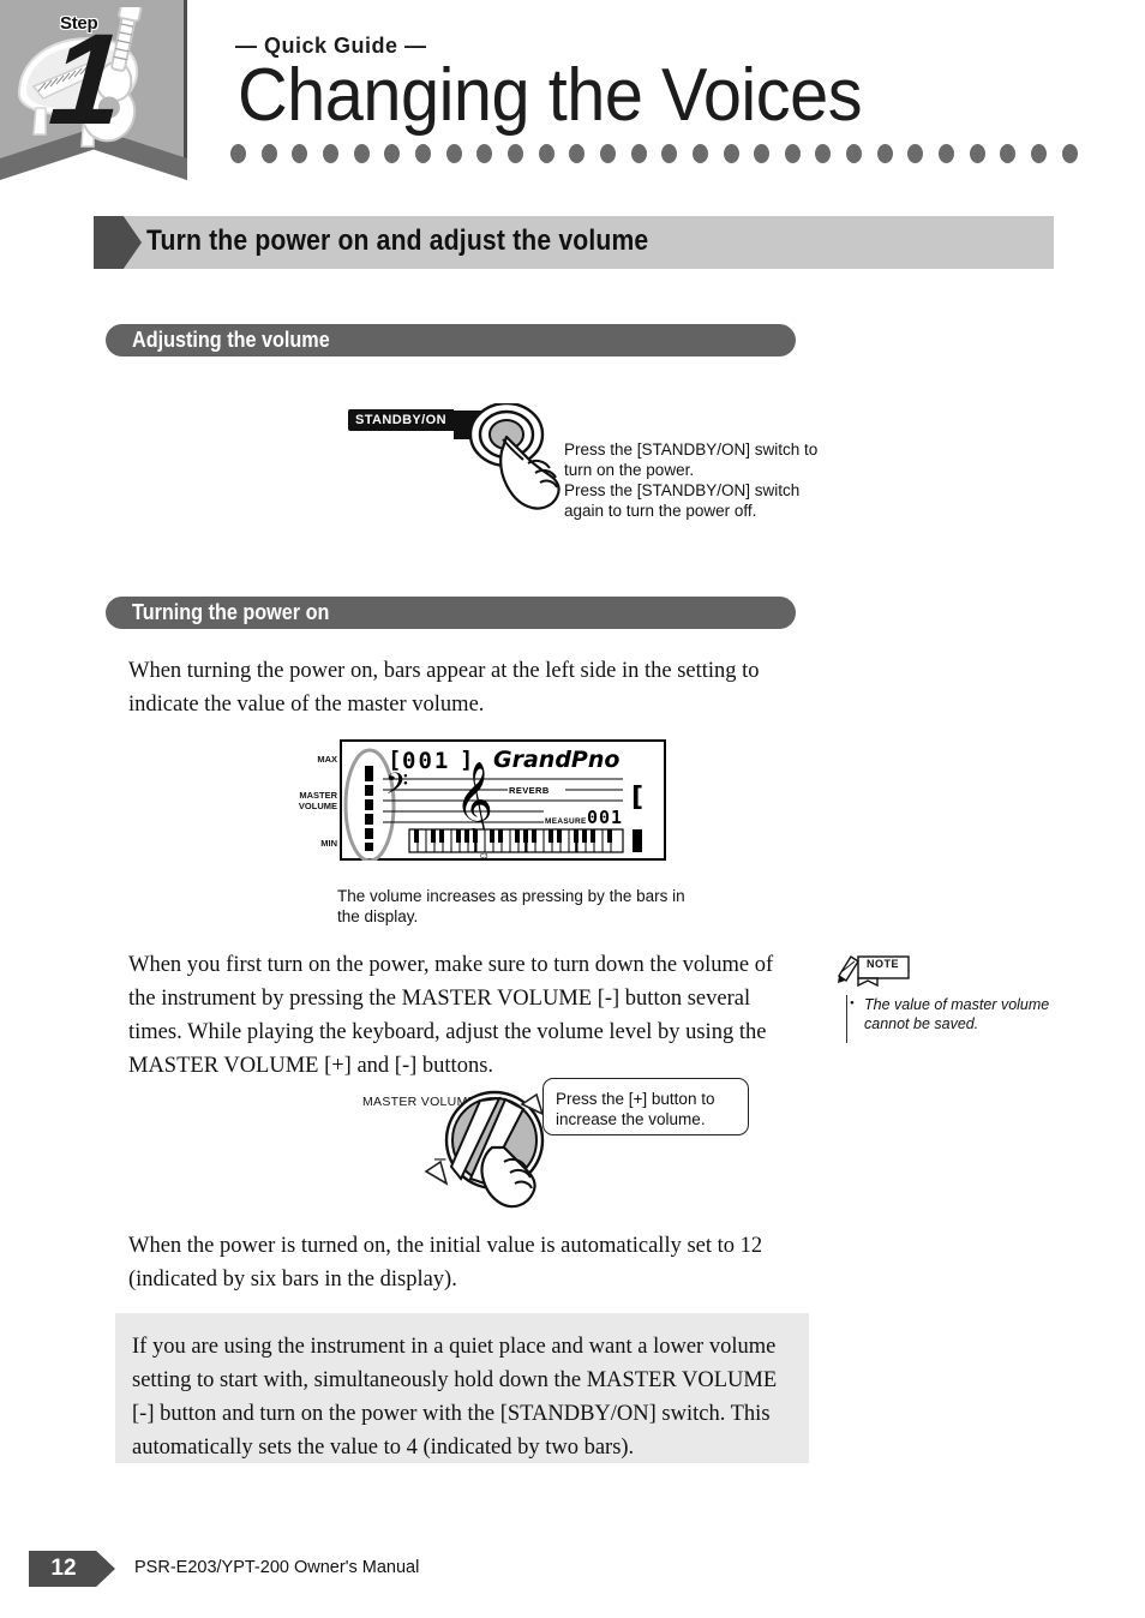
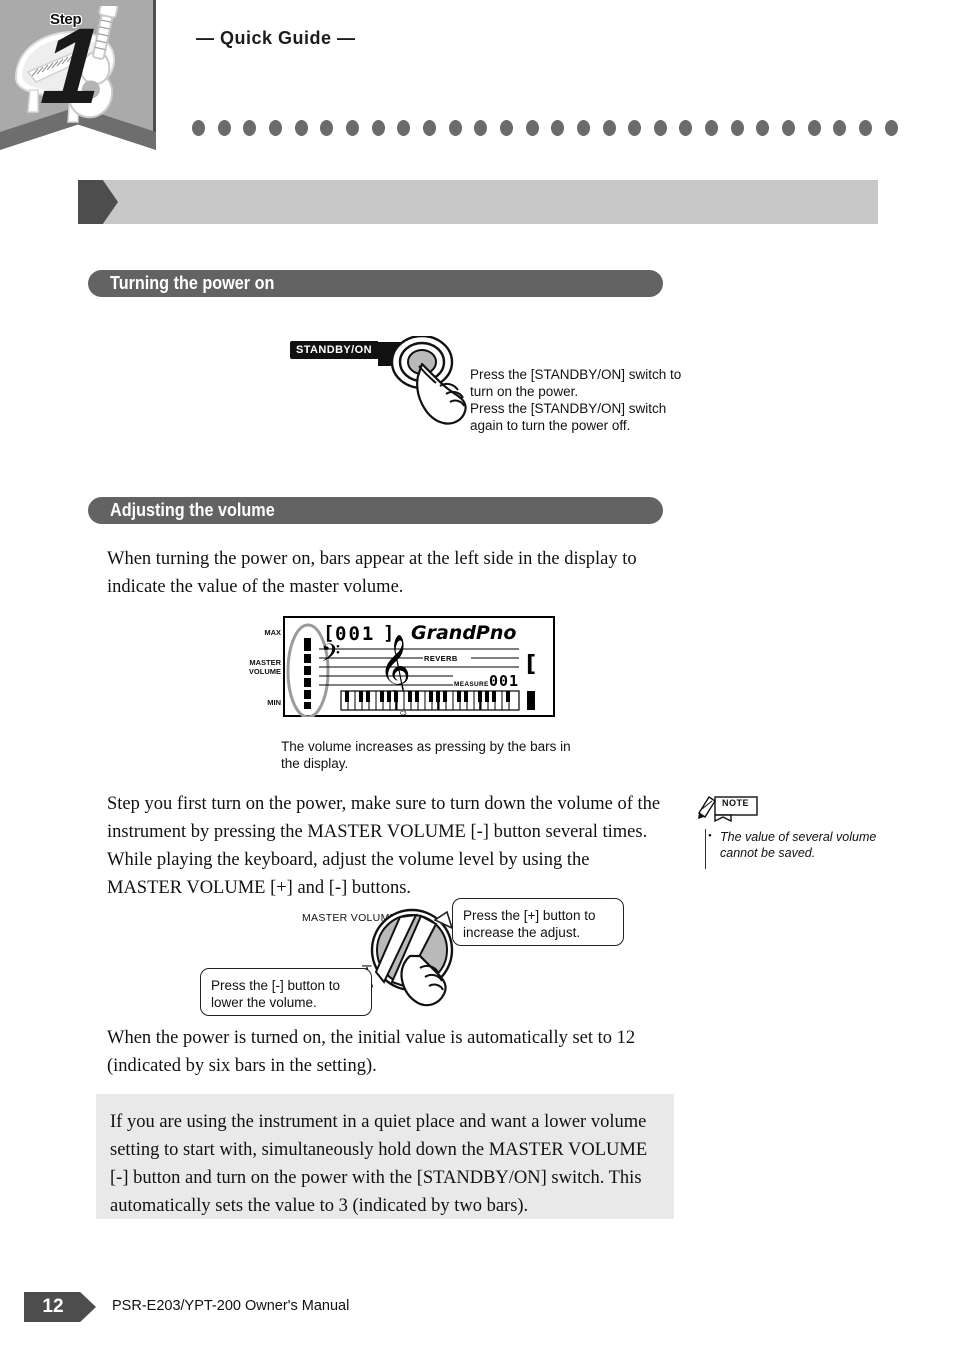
  Step
  — Quick Guide —
- Changing the Voices
- Turn the power on and adjust the volume
- Adjusting the volume
+ Turning the power on
  STANDBY/ON
  Press the [STANDBY/ON] switch to turn on the power.
  Press the [STANDBY/ON] switch again to turn the power off.
- Turning the power on
+ Adjusting the volume
- When turning the power on, bars appear at the left side in the setting to indicate the value of the master volume.
+ When turning the power on, bars appear at the left side in the display to indicate the value of the master volume.
  MAX
  MASTER
  VOLUME
  MIN
  [
  001
  ]
  GrandPno
  𝄢
  𝄞
  REVERB
  001
  [
  The volume increases as pressing by the bars in the display.
- When you first turn on the power, make sure to turn down the volume of the instrument by pressing the MASTER VOLUME [-] button several times. While playing the keyboard, adjust the volume level by using the MASTER VOLUME [+] and [-] buttons.
+ Step you first turn on the power, make sure to turn down the volume of the instrument by pressing the MASTER VOLUME [-] button several times. While playing the keyboard, adjust the volume level by using the MASTER VOLUME [+] and [-] buttons.
  NOTE
  •
- The value of master volume cannot be saved.
+ The value of several volume cannot be saved.
  MASTER VOLUM
  –
- Press the [+] button to increase the volume.
+ Press the [+] button to increase the adjust.
+ Press the [-] button to lower the volume.
- When the power is turned on, the initial value is automatically set to 12 (indicated by six bars in the display).
+ When the power is turned on, the initial value is automatically set to 12 (indicated by six bars in the setting).
- If you are using the instrument in a quiet place and want a lower volume setting to start with, simultaneously hold down the MASTER VOLUME [-] button and turn on the power with the [STANDBY/ON] switch. This automatically sets the value to 4 (indicated by two bars).
+ If you are using the instrument in a quiet place and want a lower volume setting to start with, simultaneously hold down the MASTER VOLUME [-] button and turn on the power with the [STANDBY/ON] switch. This automatically sets the value to 3 (indicated by two bars).
  12
  PSR-E203/YPT-200 Owner's Manual
